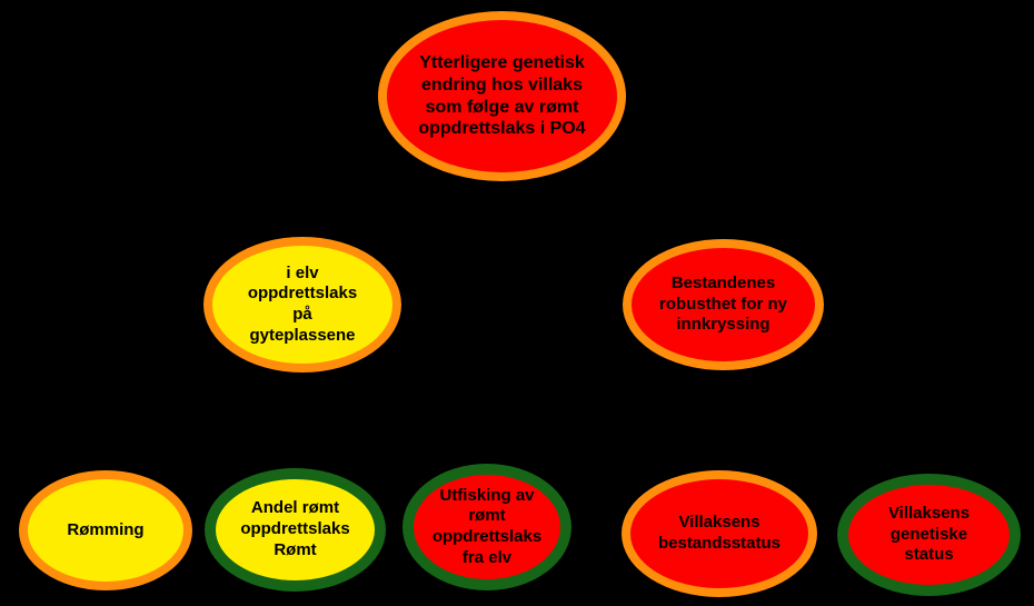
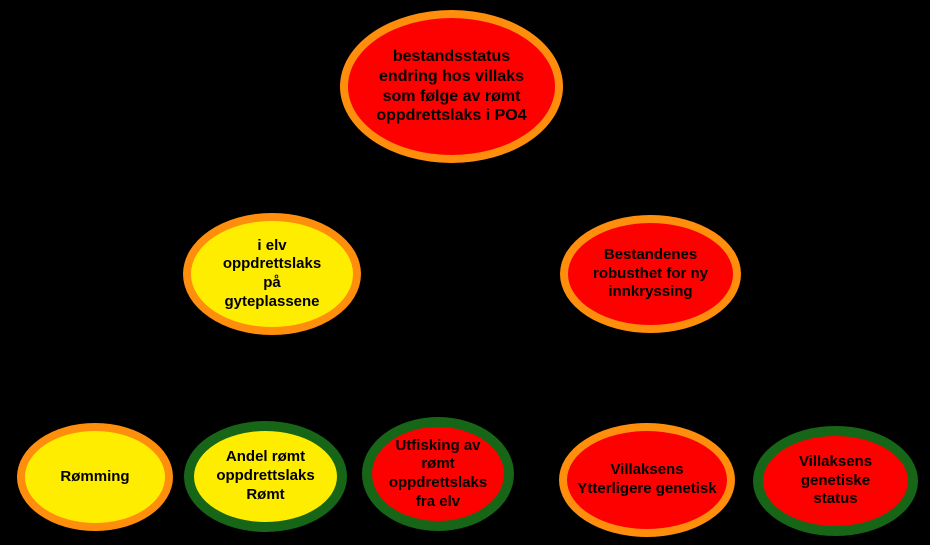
- Ytterligere genetisk
+ bestandsstatus
  endring hos villaks
  som følge av rømt
  oppdrettslaks i PO4
  i elv
  oppdrettslaks
  på
  gyteplassene
  Bestandenes
  robusthet for ny
  innkryssing
  Rømming
  Andel rømt
  oppdrettslaks
  Rømt
  Utfisking av
  rømt
  oppdrettslaks
  fra elv
  Villaksens
- bestandsstatus
+ Ytterligere genetisk
  Villaksens
  genetiske
  status
